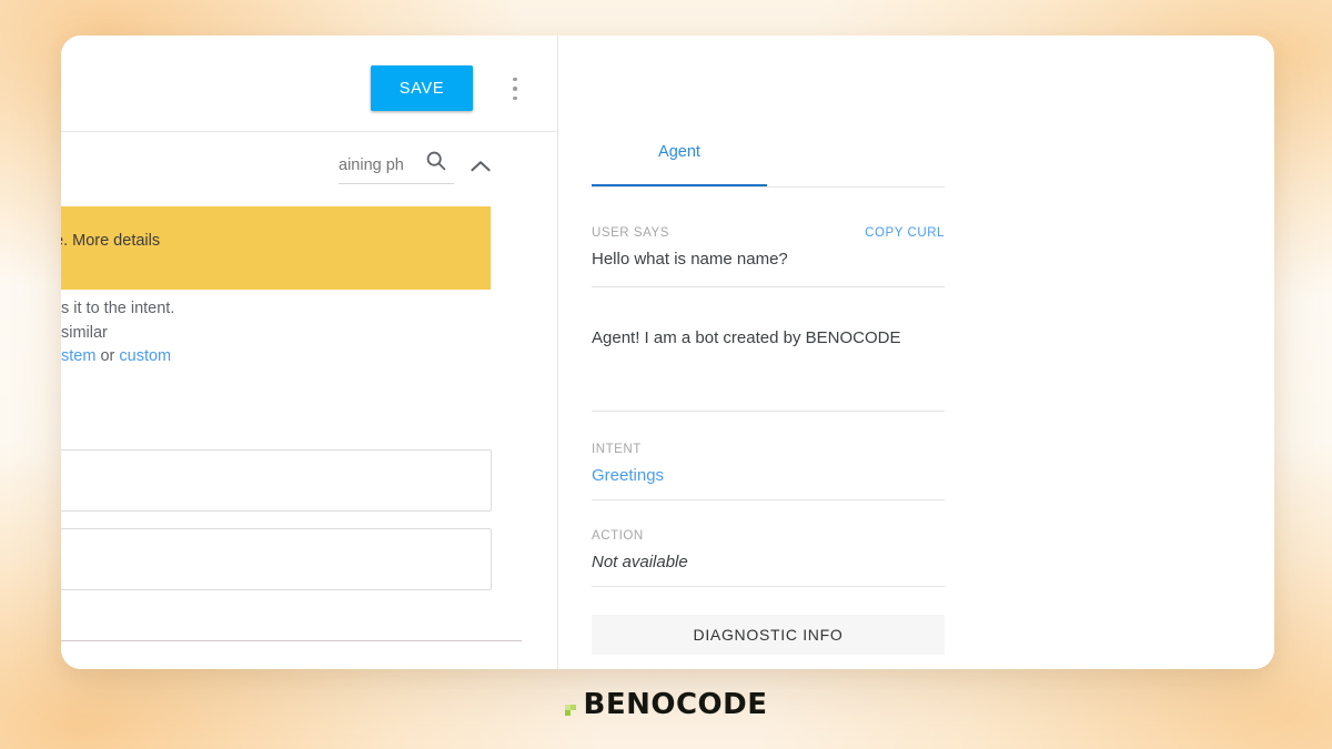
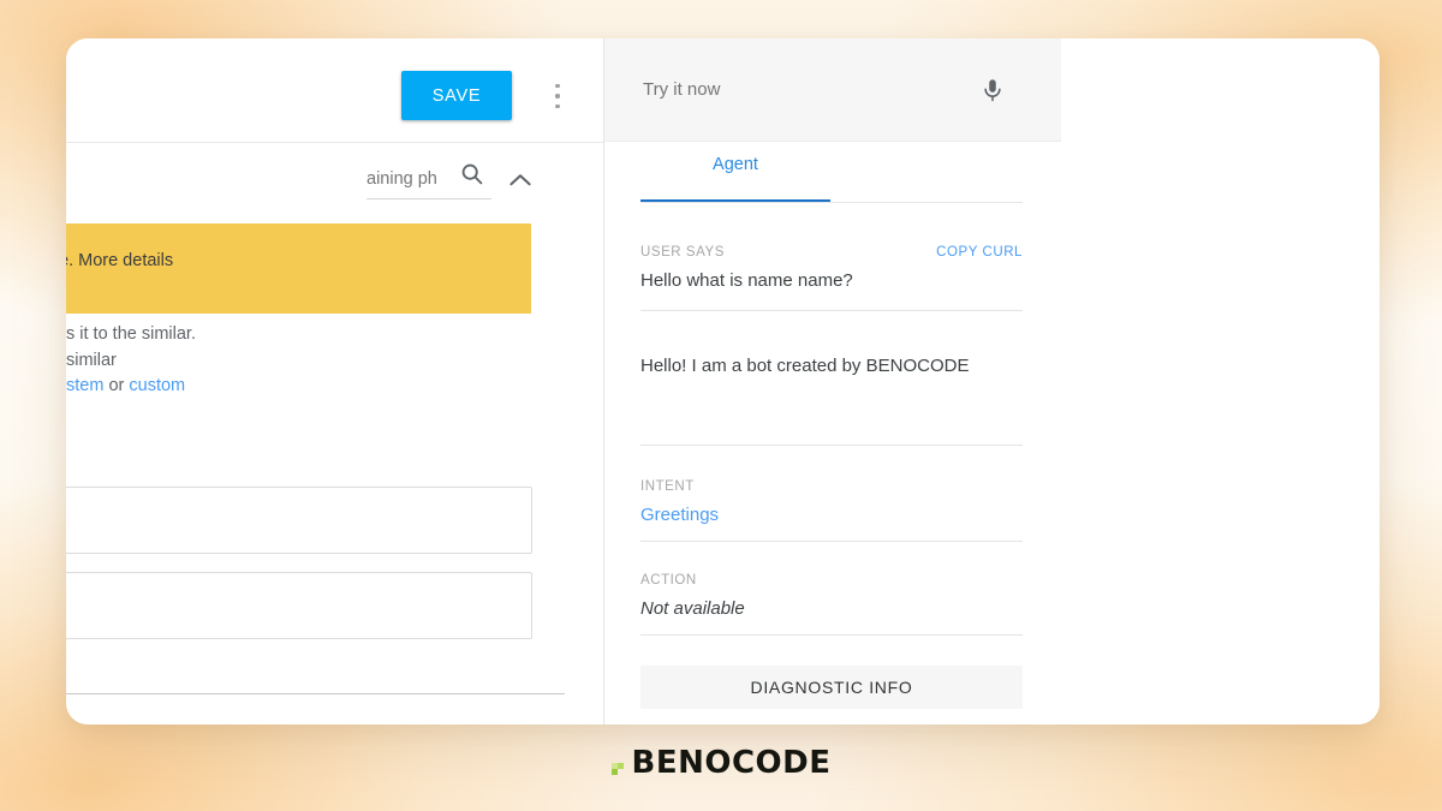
  SAVE
  aining ph
  . More details
- s it to the intent.
+ s it to the similar.
  similar
  stem or custom
+ Try it now
  Agent
  USER SAYS
  COPY CURL
  Hello what is name name?
- Agent! I am a bot created by BENOCODE
+ Hello! I am a bot created by BENOCODE
  INTENT
  Greetings
  ACTION
  Not available
  DIAGNOSTIC INFO
  BENOCODE
